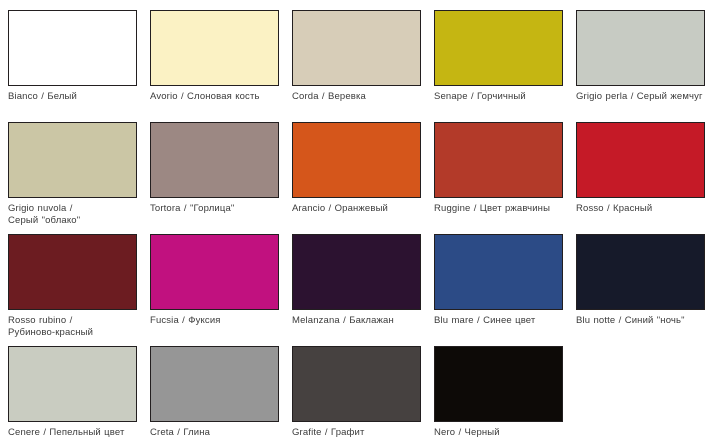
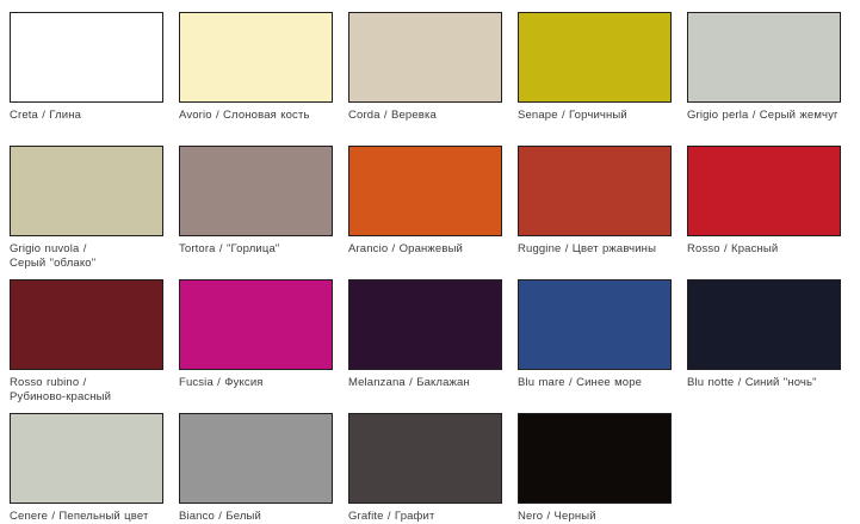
- Bianco / Белый
+ Creta / Глина
  Avorio / Слоновая кость
  Corda / Веревка
  Senape / Горчичный
  Grigio perla / Серый жемчуг
  Grigio nuvola /
  Серый "облако"
  Tortora / "Горлица"
  Arancio / Оранжевый
  Ruggine / Цвет ржавчины
  Rosso / Красный
  Rosso rubino /
  Рубиново-красный
  Fucsia / Фуксия
  Melanzana / Баклажан
- Blu mare / Синее цвет
+ Blu mare / Синее море
  Blu notte / Синий "ночь"
  Cenere / Пепельный цвет
- Creta / Глина
+ Bianco / Белый
  Grafite / Графит
  Nero / Черный
